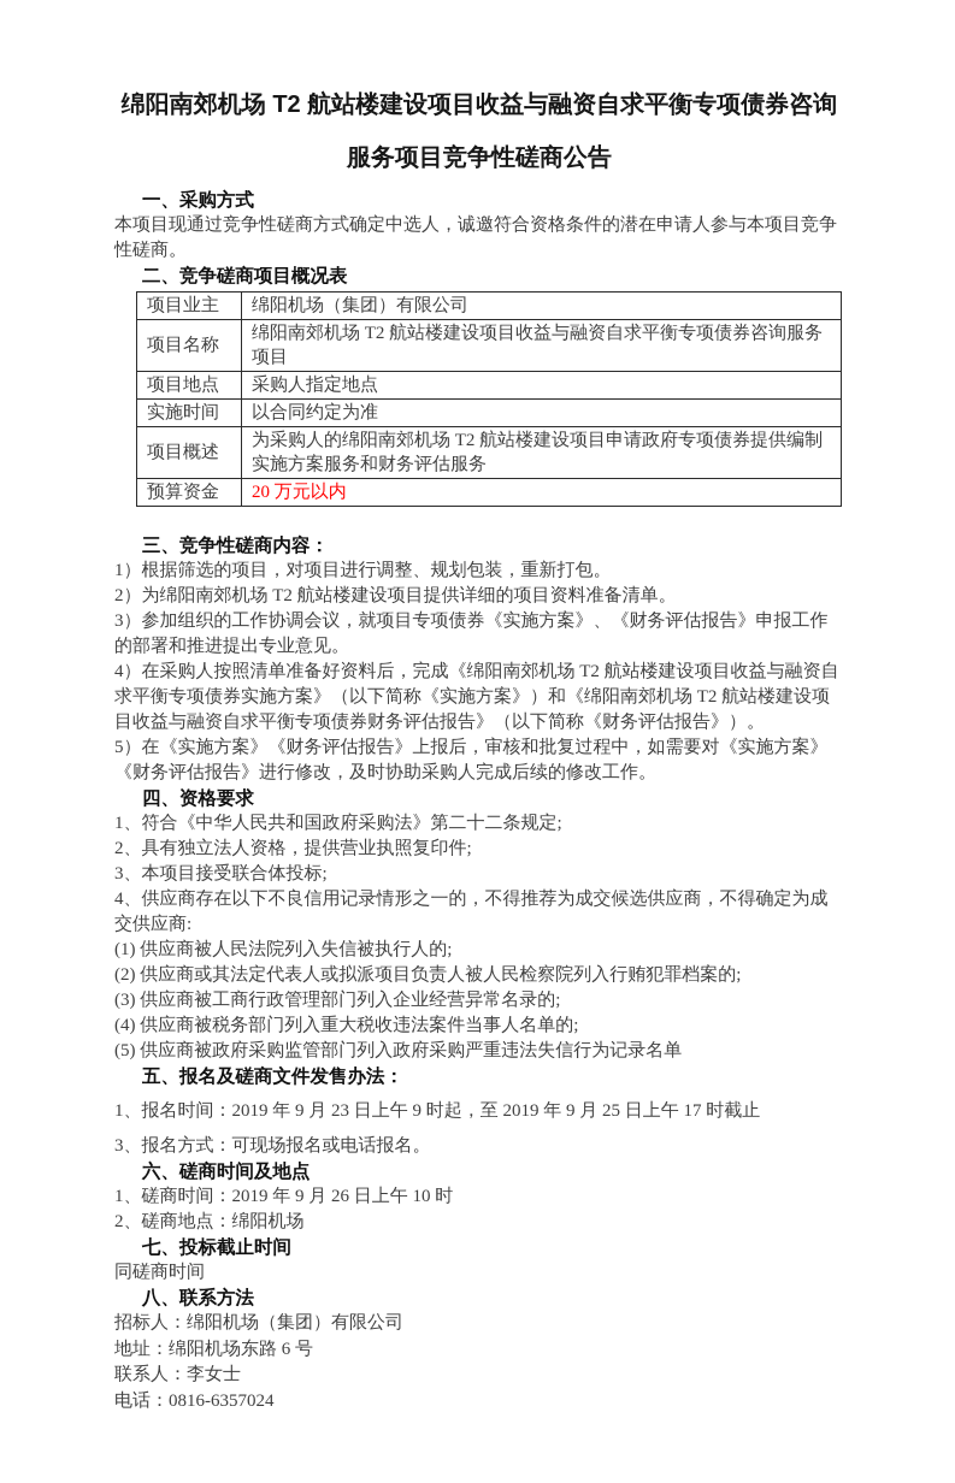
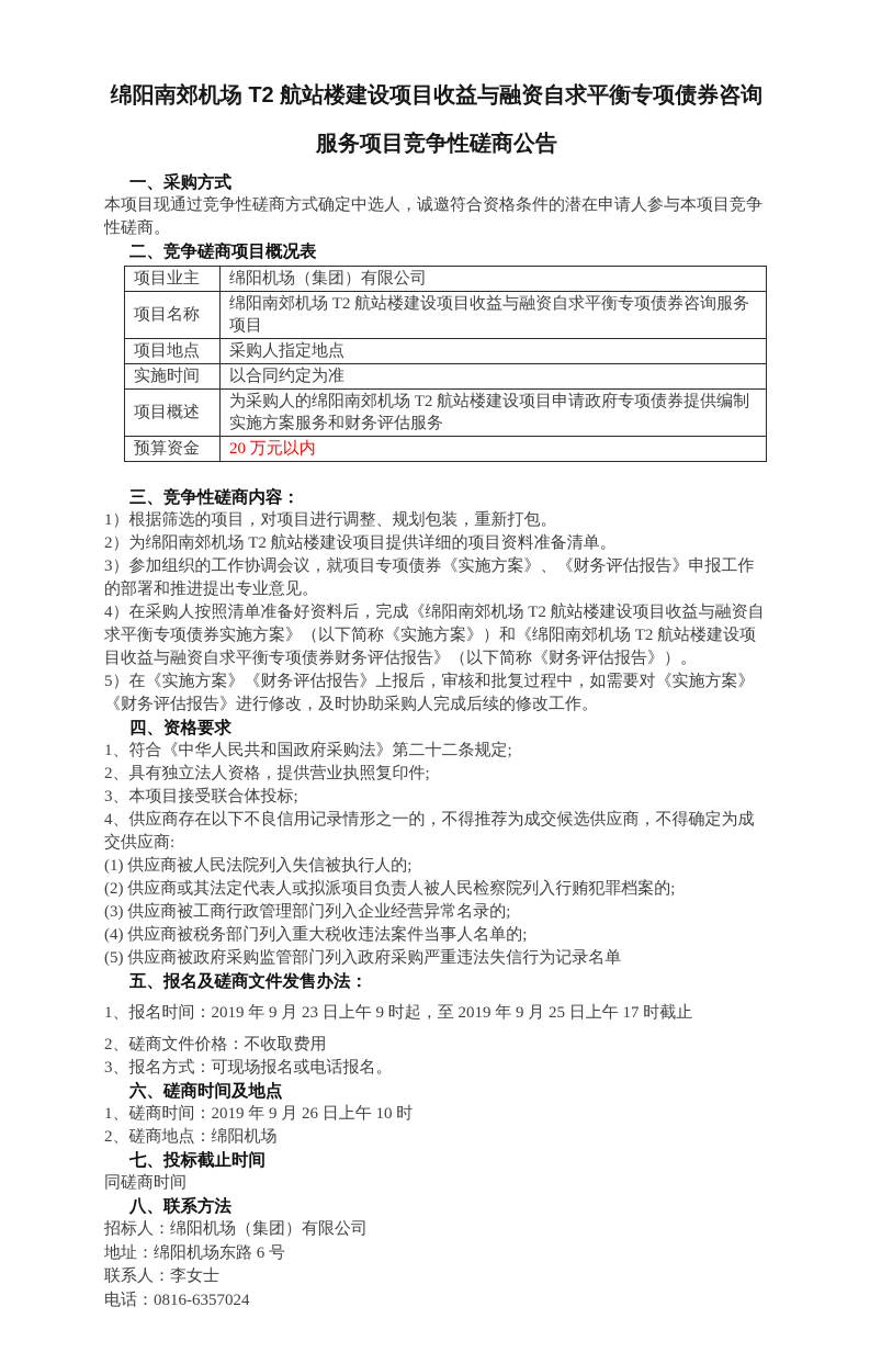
  绵阳南郊机场 T2 航站楼建设项目收益与融资自求平衡专项债券咨询
  服务项目竞争性磋商公告
  一、采购方式
  本项目现通过竞争性磋商方式确定中选人，诚邀符合资格条件的潜在申请人参与本项目竞争性磋商。
  二、竞争磋商项目概况表
  项目业主	绵阳机场（集团）有限公司
  项目名称	绵阳南郊机场 T2 航站楼建设项目收益与融资自求平衡专项债券咨询服务项目
  项目地点	采购人指定地点
  实施时间	以合同约定为准
  项目概述	为采购人的绵阳南郊机场 T2 航站楼建设项目申请政府专项债券提供编制实施方案服务和财务评估服务
  预算资金	20 万元以内
  三、竞争性磋商内容：
  1）根据筛选的项目，对项目进行调整、规划包装，重新打包。
  2）为绵阳南郊机场 T2 航站楼建设项目提供详细的项目资料准备清单。
  3）参加组织的工作协调会议，就项目专项债券《实施方案》、《财务评估报告》申报工作的部署和推进提出专业意见。
  4）在采购人按照清单准备好资料后，完成《绵阳南郊机场 T2 航站楼建设项目收益与融资自求平衡专项债券实施方案》（以下简称《实施方案》）和《绵阳南郊机场 T2 航站楼建设项目收益与融资自求平衡专项债券财务评估报告》（以下简称《财务评估报告》）。
  5）在《实施方案》《财务评估报告》上报后，审核和批复过程中，如需要对《实施方案》《财务评估报告》进行修改，及时协助采购人完成后续的修改工作。
  四、资格要求
  1、符合《中华人民共和国政府采购法》第二十二条规定;
  2、具有独立法人资格，提供营业执照复印件;
  3、本项目接受联合体投标;
  4、供应商存在以下不良信用记录情形之一的，不得推荐为成交候选供应商，不得确定为成交供应商:
  (1) 供应商被人民法院列入失信被执行人的;
  (2) 供应商或其法定代表人或拟派项目负责人被人民检察院列入行贿犯罪档案的;
  (3) 供应商被工商行政管理部门列入企业经营异常名录的;
  (4) 供应商被税务部门列入重大税收违法案件当事人名单的;
  (5) 供应商被政府采购监管部门列入政府采购严重违法失信行为记录名单
  五、报名及磋商文件发售办法：
  1、报名时间：2019 年 9 月 23 日上午 9 时起，至 2019 年 9 月 25 日上午 17 时截止
+ 2、磋商文件价格：不收取费用
  3、报名方式：可现场报名或电话报名。
  六、磋商时间及地点
  1、磋商时间：2019 年 9 月 26 日上午 10 时
  2、磋商地点：绵阳机场
  七、投标截止时间
  同磋商时间
  八、联系方法
  招标人：绵阳机场（集团）有限公司
  地址：绵阳机场东路 6 号
  联系人：李女士
  电话：0816-6357024
